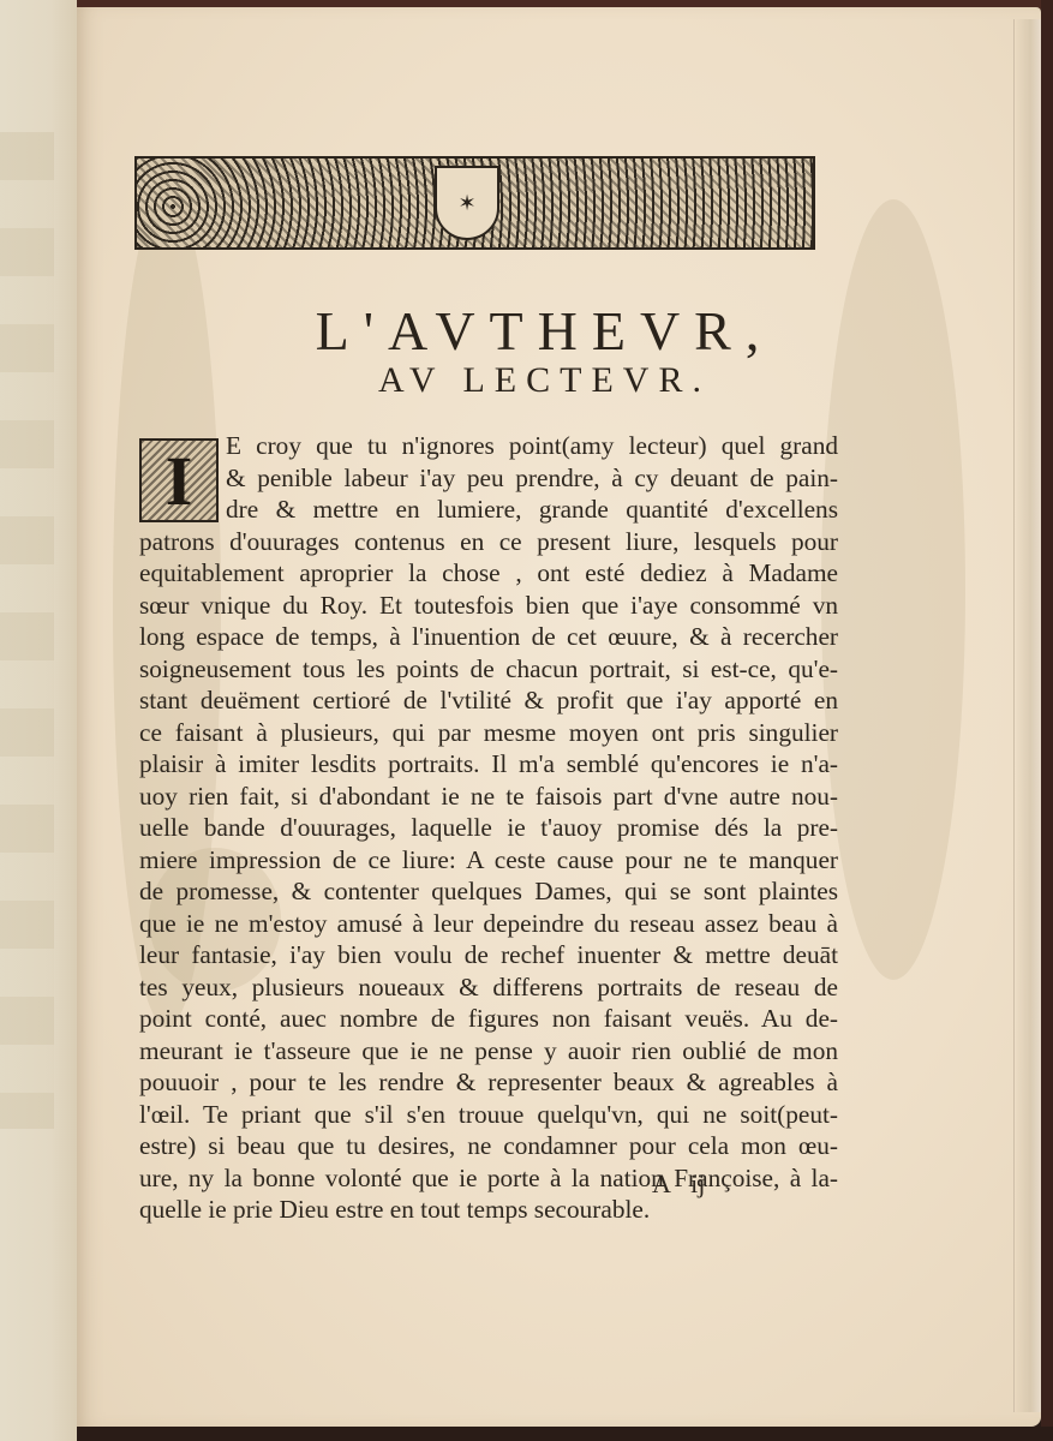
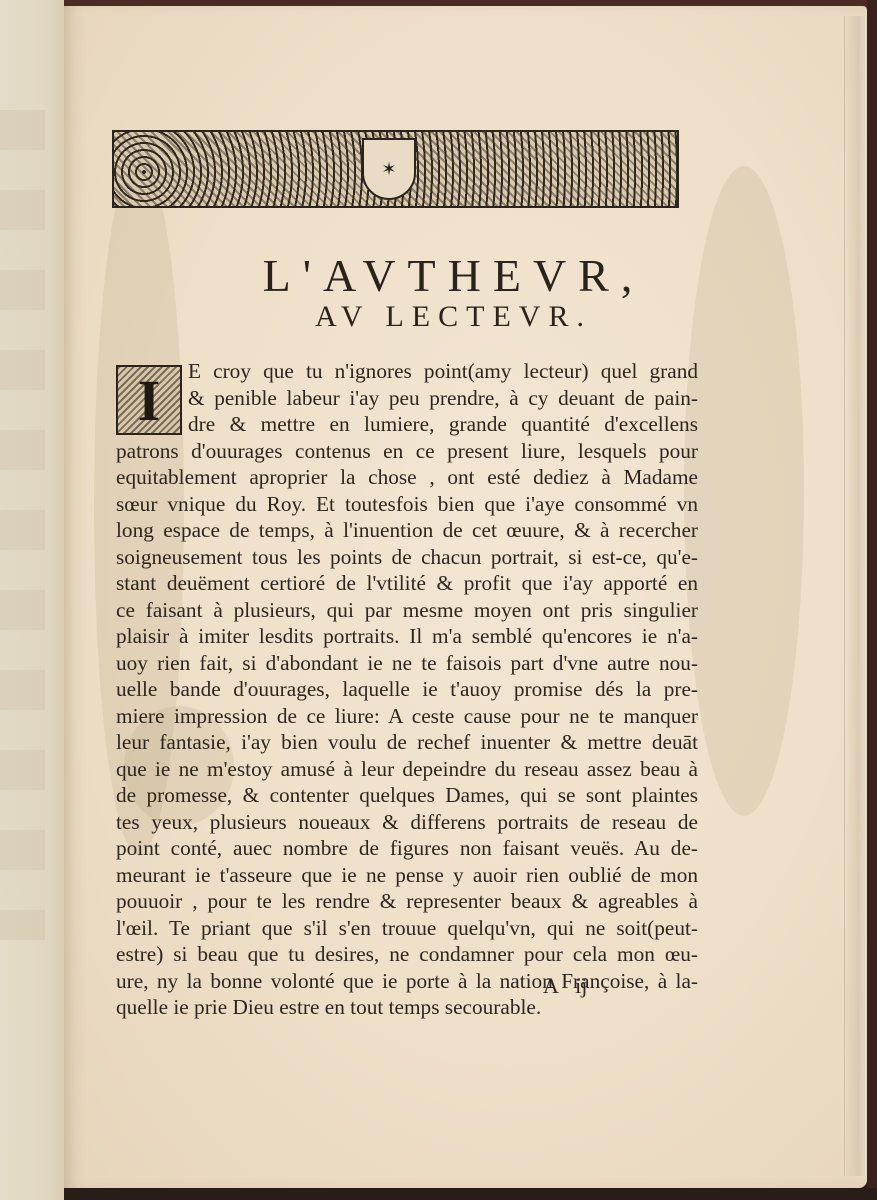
  ✶
  L'AVTHEVR,
  AV LECTEVR.
  I
  E croy que tu n'ignores point(amy lecteur) quel grand
  & penible labeur i'ay peu prendre, à cy deuant de pain-
  dre & mettre en lumiere, grande quantité d'excellens
  patrons d'ouurages contenus en ce present liure, lesquels pour
  equitablement aproprier la chose , ont esté dediez à Madame
  sœur vnique du Roy. Et toutesfois bien que i'aye consommé vn
  long espace de temps, à l'inuention de cet œuure, & à recercher
  soigneusement tous les points de chacun portrait, si est-ce, qu'e-
  stant deuëment certioré de l'vtilité & profit que i'ay apporté en
  ce faisant à plusieurs, qui par mesme moyen ont pris singulier
  plaisir à imiter lesdits portraits. Il m'a semblé qu'encores ie n'a-
  uoy rien fait, si d'abondant ie ne te faisois part d'vne autre nou-
  uelle bande d'ouurages, laquelle ie t'auoy promise dés la pre-
  miere impression de ce liure: A ceste cause pour ne te manquer
- de promesse, & contenter quelques Dames, qui se sont plaintes
+ leur fantasie, i'ay bien voulu de rechef inuenter & mettre deuāt
  que ie ne m'estoy amusé à leur depeindre du reseau assez beau à
- leur fantasie, i'ay bien voulu de rechef inuenter & mettre deuāt
+ de promesse, & contenter quelques Dames, qui se sont plaintes
  tes yeux, plusieurs noueaux & differens portraits de reseau de
  point conté, auec nombre de figures non faisant veuës. Au de-
  meurant ie t'asseure que ie ne pense y auoir rien oublié de mon
  pouuoir , pour te les rendre & representer beaux & agreables à
  l'œil. Te priant que s'il s'en trouue quelqu'vn, qui ne soit(peut-
  estre) si beau que tu desires, ne condamner pour cela mon œu-
  ure, ny la bonne volonté que ie porte à la nation Françoise, à la-
  quelle ie prie Dieu estre en tout temps secourable.
  A ij
